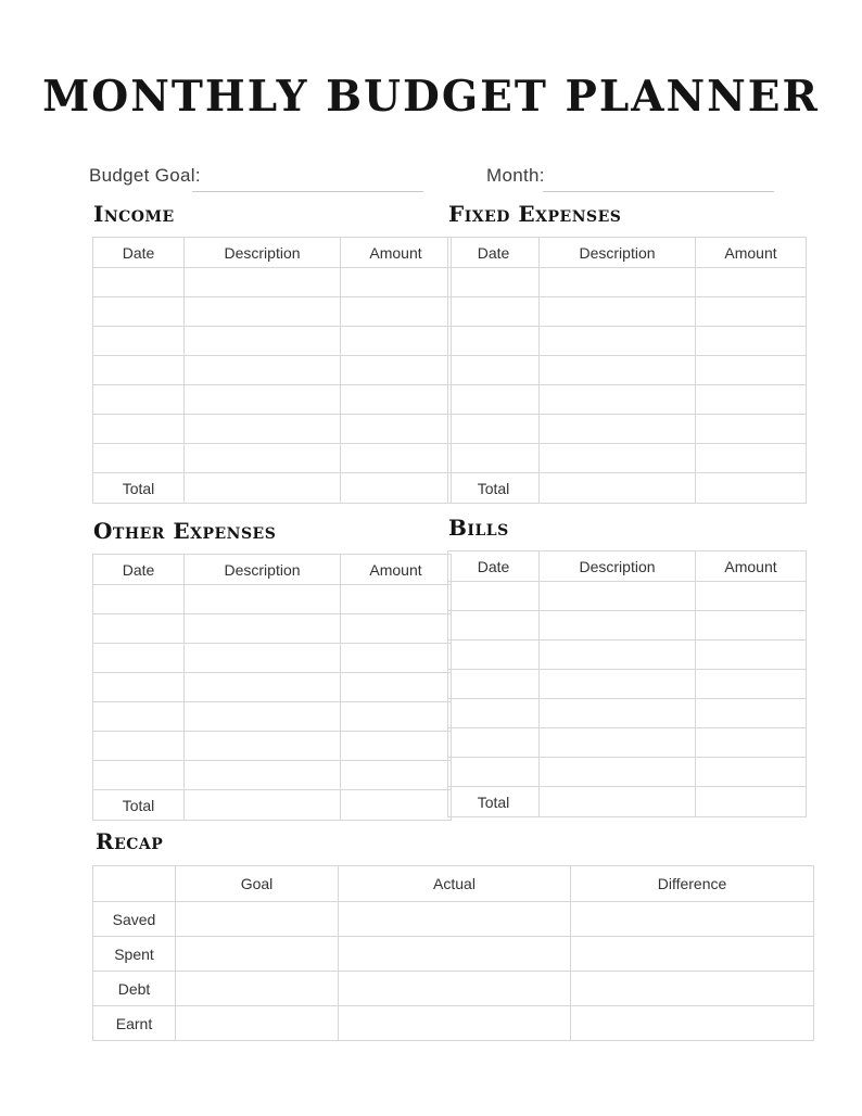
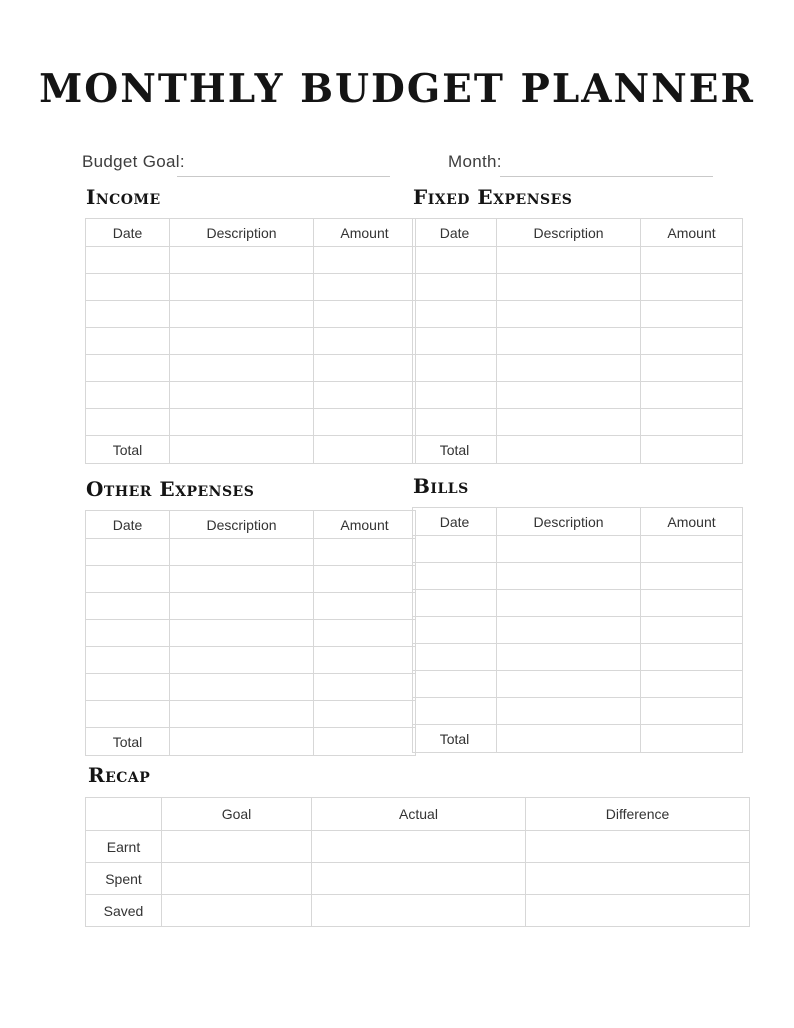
  MONTHLY BUDGET PLANNER
  Budget Goal:
  Month:
  Income
  Date	Description	Amount
  Total
  Fixed Expenses
  Date	Description	Amount
  Total
  Other Expenses
  Date	Description	Amount
  Total
  Bills
  Date	Description	Amount
  Total
  Recap
  	Goal	Actual	Difference
- Saved
+ Earnt
  Spent
- Debt
- Earnt
+ Saved
